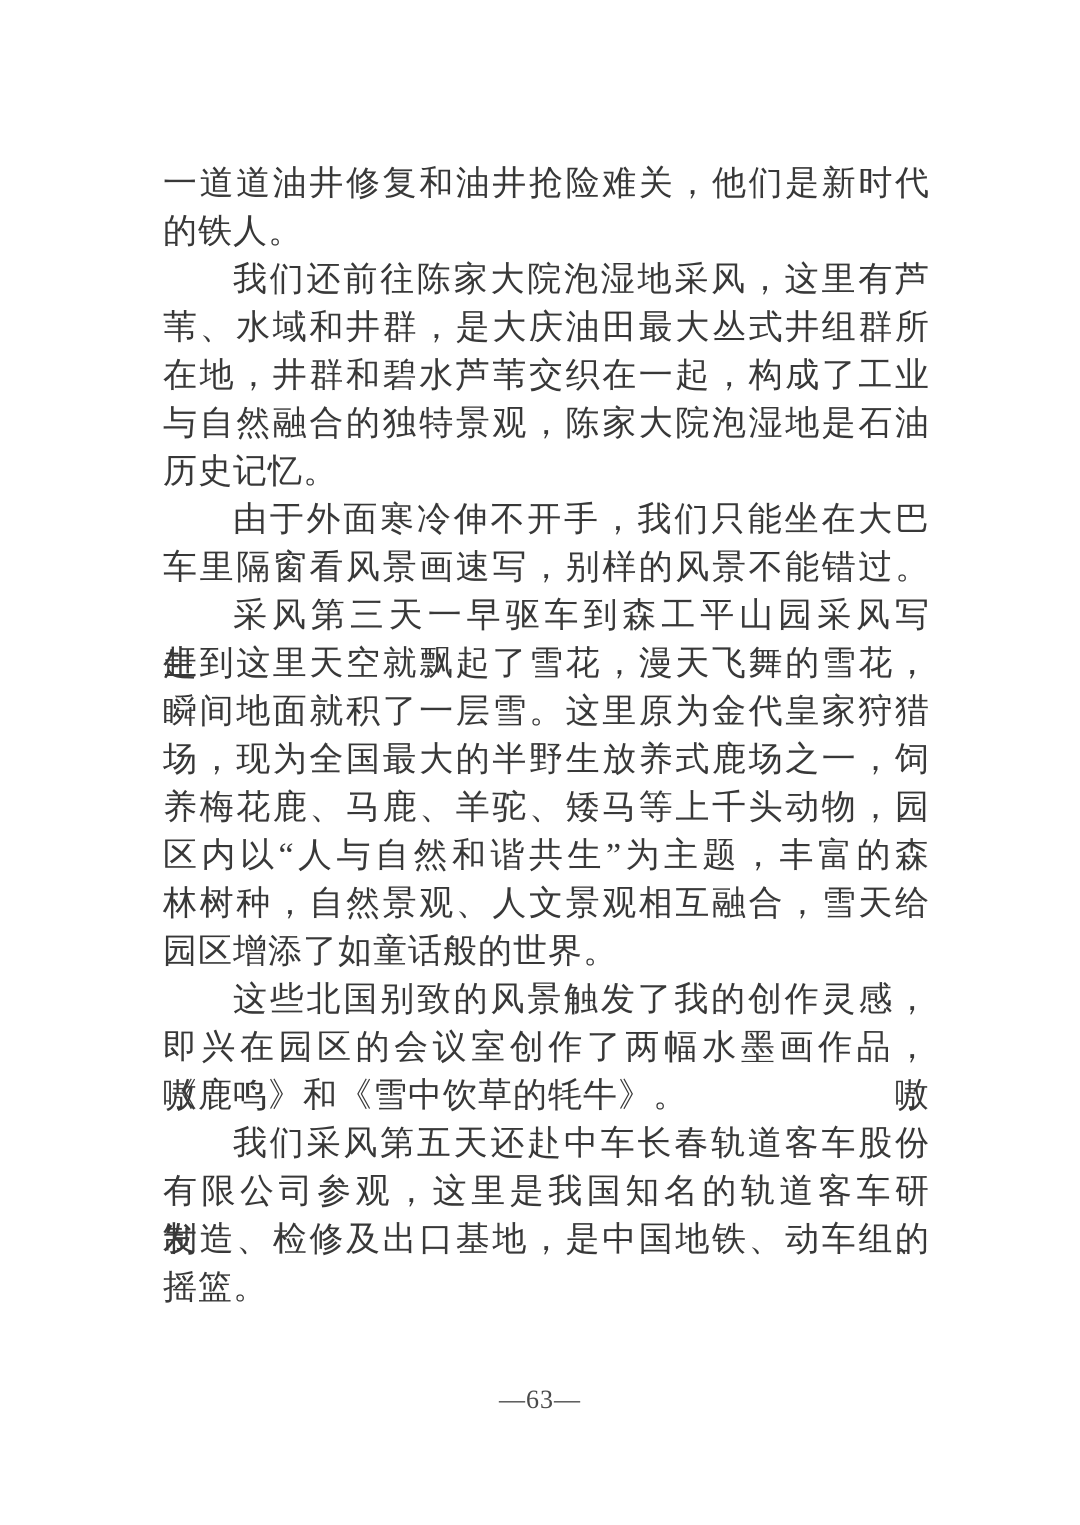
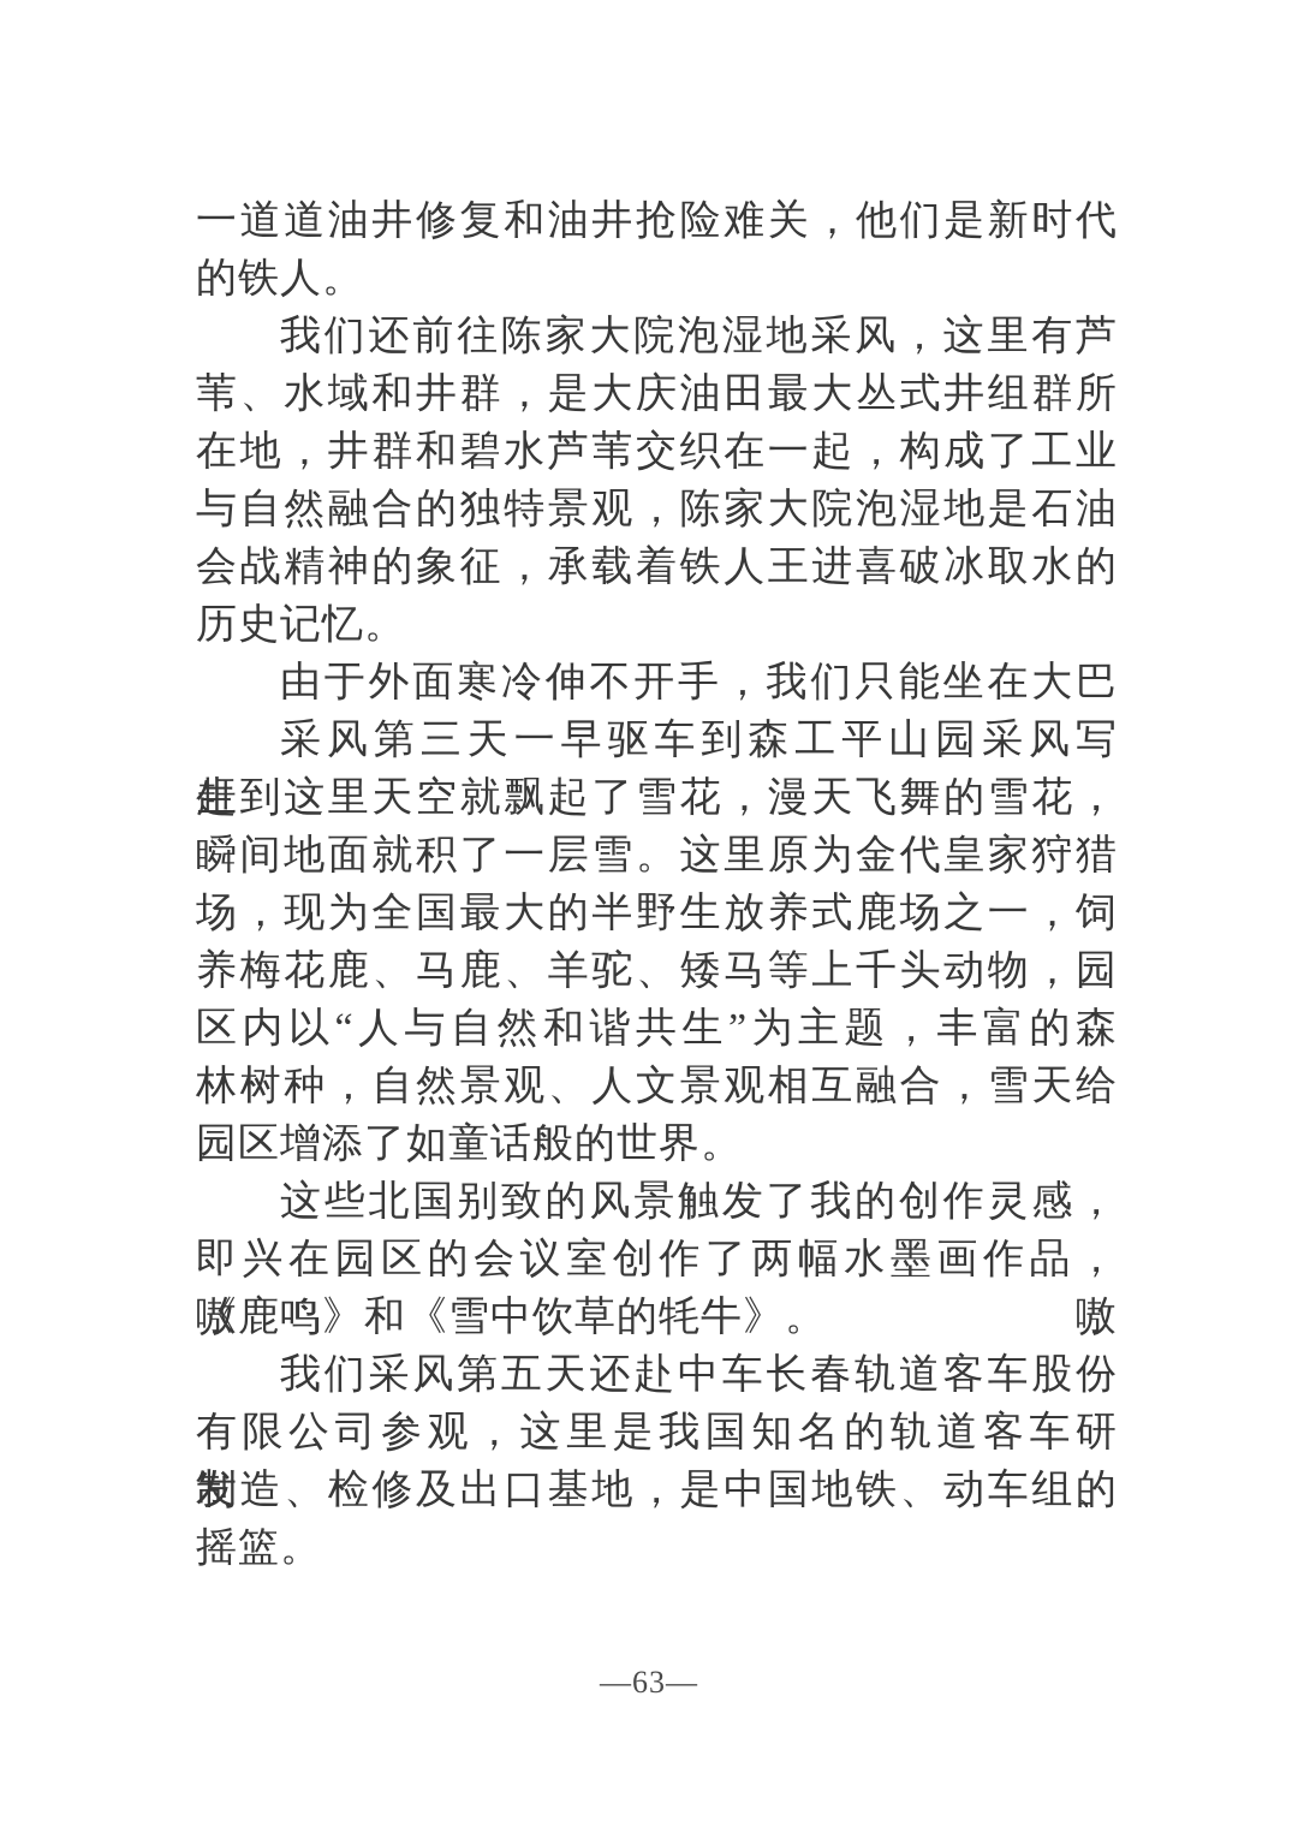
  一道道油井修复和油井抢险难关，他们是新时代
  的铁人。
  我们还前往陈家大院泡湿地采风，这里有芦
  苇、水域和井群，是大庆油田最大丛式井组群所
  在地，井群和碧水芦苇交织在一起，构成了工业
  与自然融合的独特景观，陈家大院泡湿地是石油
+ 会战精神的象征，承载着铁人王进喜破冰取水的
  历史记忆。
  由于外面寒冷伸不开手，我们只能坐在大巴
- 车里隔窗看风景画速写，别样的风景不能错过。
  采风第三天一早驱车到森工平山园采风写生，
  赶到这里天空就飘起了雪花，漫天飞舞的雪花，
  瞬间地面就积了一层雪。这里原为金代皇家狩猎
  场，现为全国最大的半野生放养式鹿场之一，饲
  养梅花鹿、马鹿、羊驼、矮马等上千头动物，园
  区内以“人与自然和谐共生”为主题，丰富的森
  林树种，自然景观、人文景观相互融合，雪天给
  园区增添了如童话般的世界。
  这些北国别致的风景触发了我的创作灵感，
  即兴在园区的会议室创作了两幅水墨画作品，《嗷
  嗷鹿鸣》和《雪中饮草的牦牛》。
  我们采风第五天还赴中车长春轨道客车股份
  有限公司参观，这里是我国知名的轨道客车研发、
  制造、检修及出口基地，是中国地铁、动车组的
  摇篮。
  —63—
